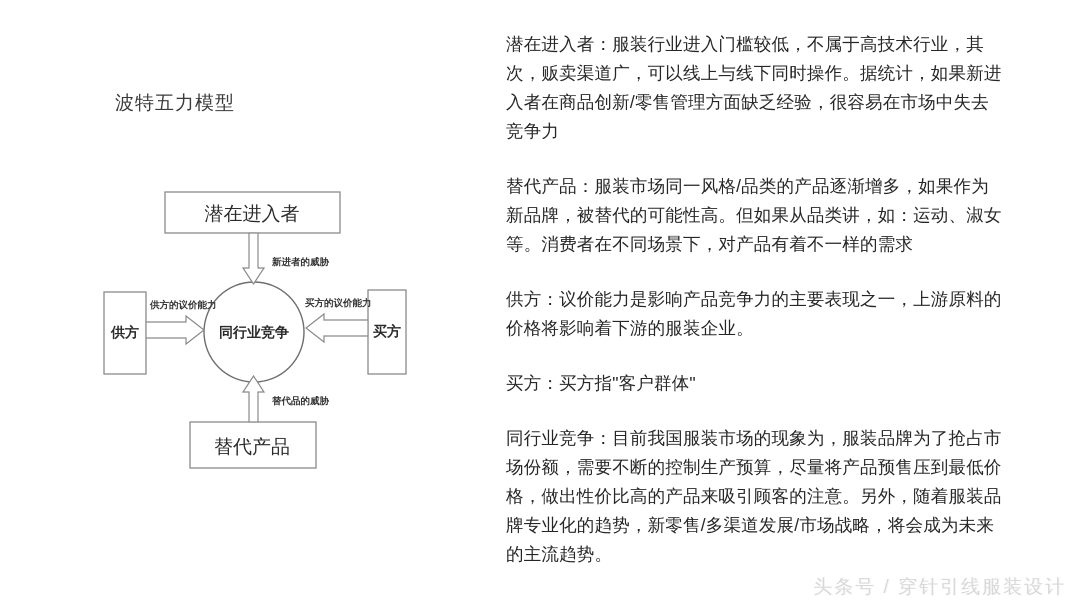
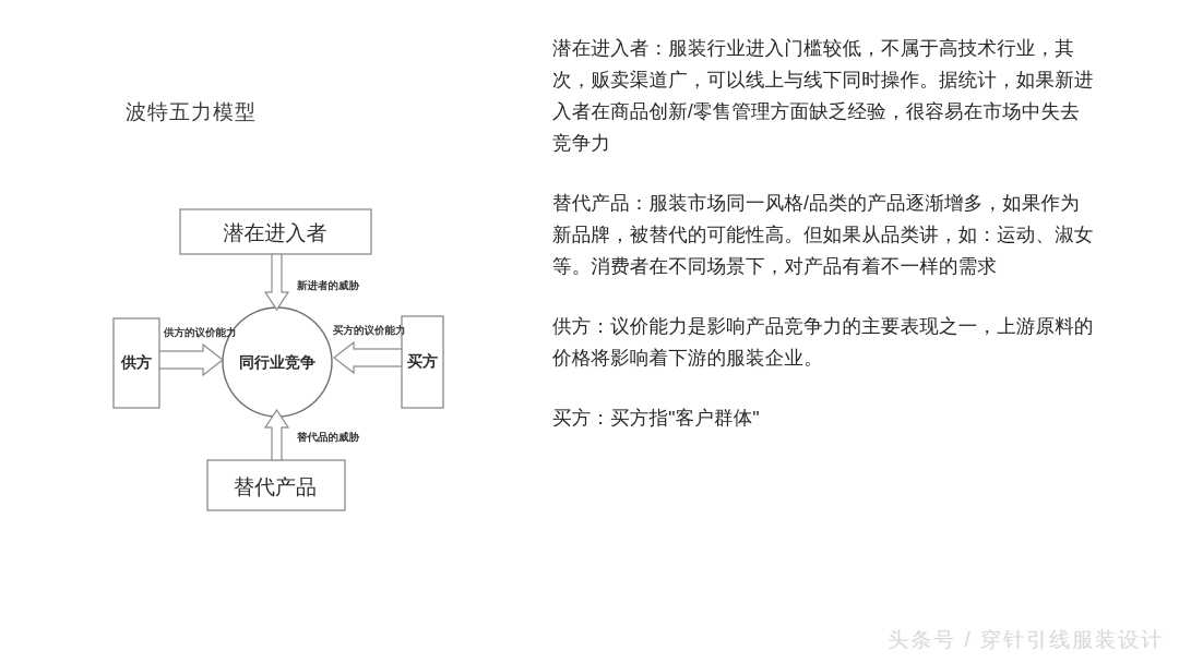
  波特五力模型
  同行业竞争
  潜在进入者
  新进者的威胁
  供方
  供方的议价能力
  买方
  买方的议价能力
  替代产品
  替代品的威胁
  潜在进入者：服装行业进入门槛较低，不属于高技术行业，其次，贩卖渠道广，可以线上与线下同时操作。据统计，如果新进入者在商品创新/零售管理方面缺乏经验，很容易在市场中失去竞争力
  替代产品：服装市场同一风格/品类的产品逐渐增多，如果作为新品牌，被替代的可能性高。但如果从品类讲，如：运动、淑女等。消费者在不同场景下，对产品有着不一样的需求
  供方：议价能力是影响产品竞争力的主要表现之一，上游原料的价格将影响着下游的服装企业。
  买方：买方指"客户群体"
- 同行业竞争：目前我国服装市场的现象为，服装品牌为了抢占市场份额，需要不断的控制生产预算，尽量将产品预售压到最低价格，做出性价比高的产品来吸引顾客的注意。另外，随着服装品牌专业化的趋势，新零售/多渠道发展/市场战略，将会成为未来的主流趋势。
  头条号 / 穿针引线服装设计
